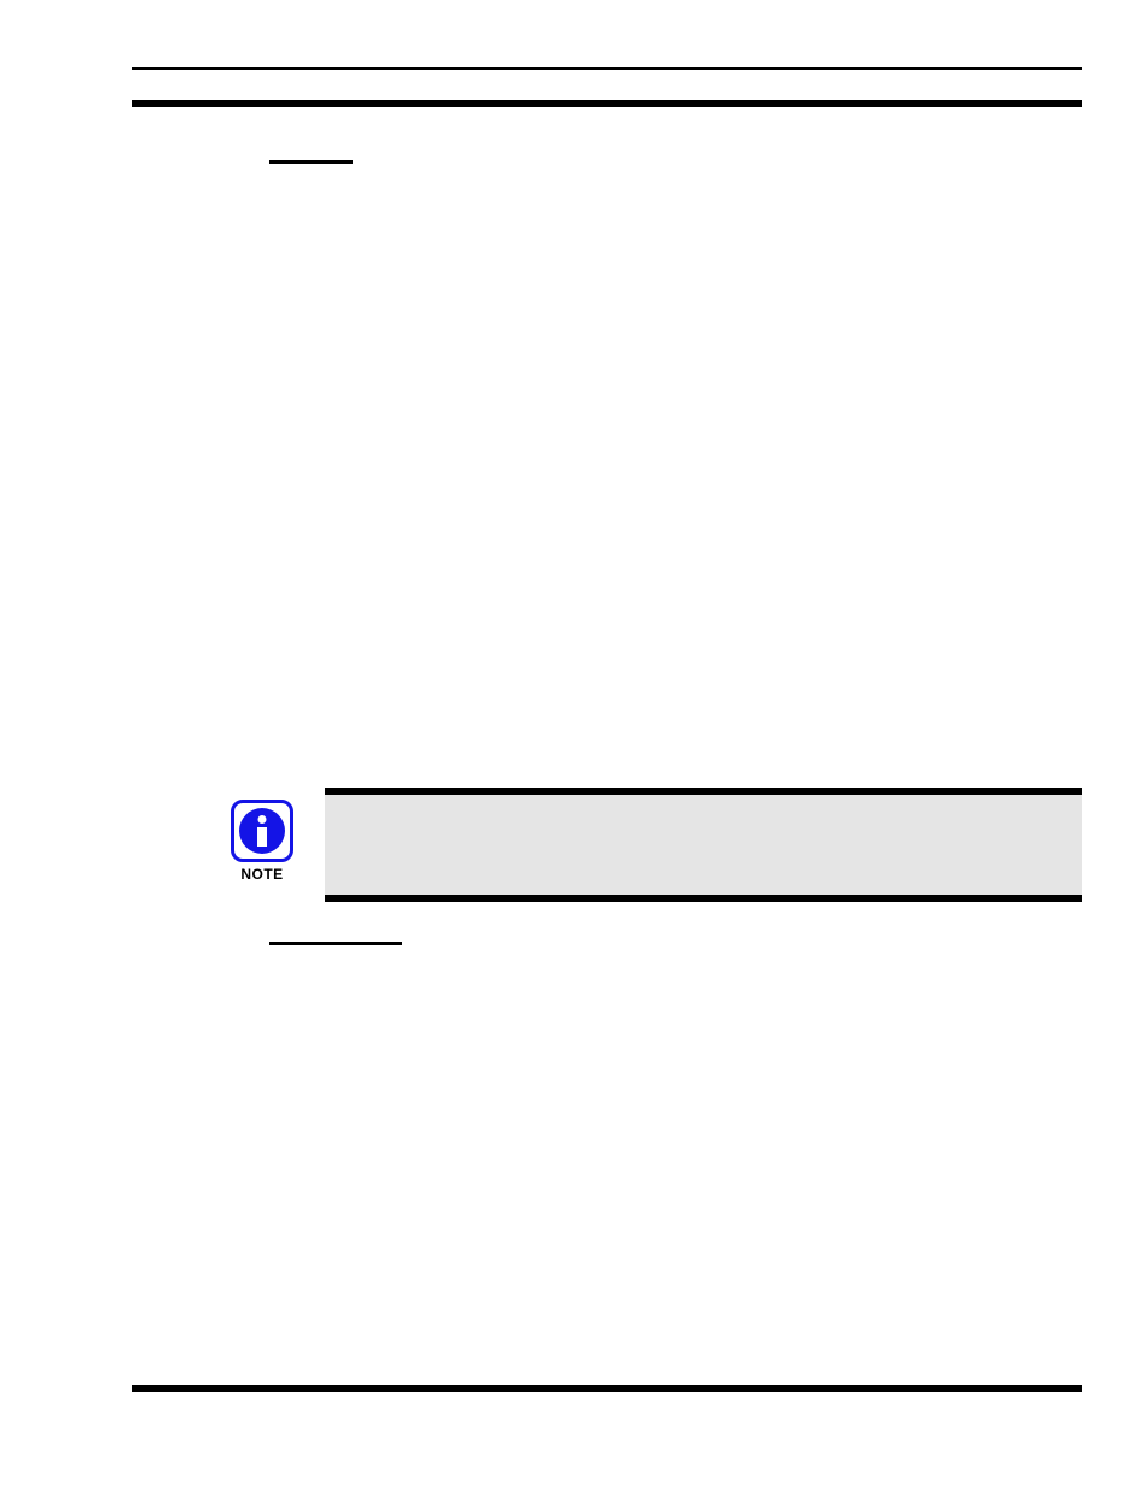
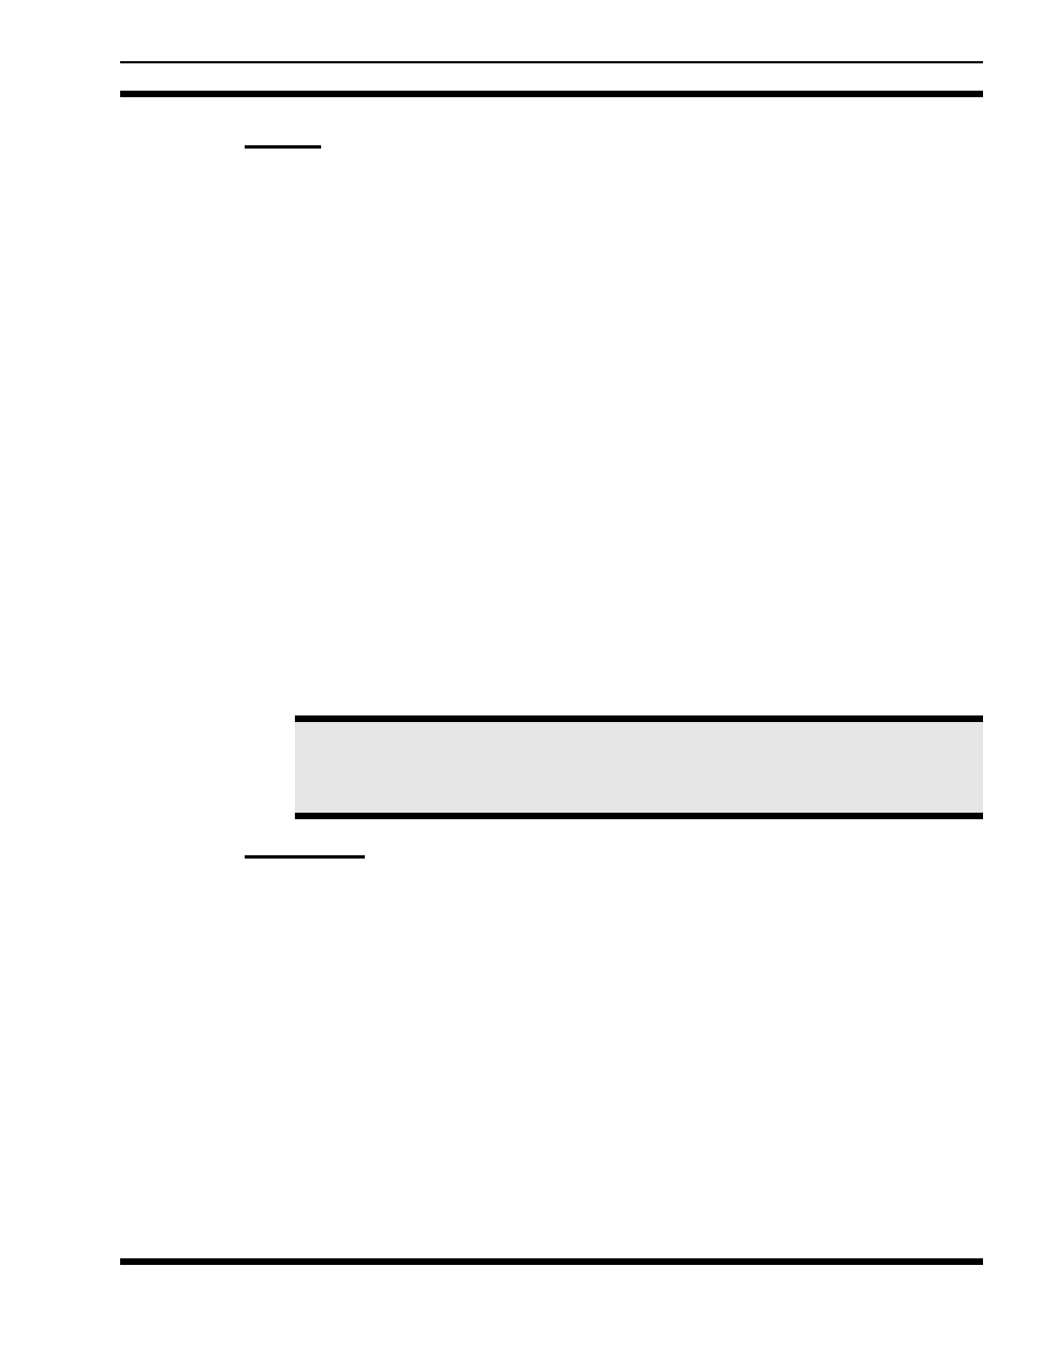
- NOTE
